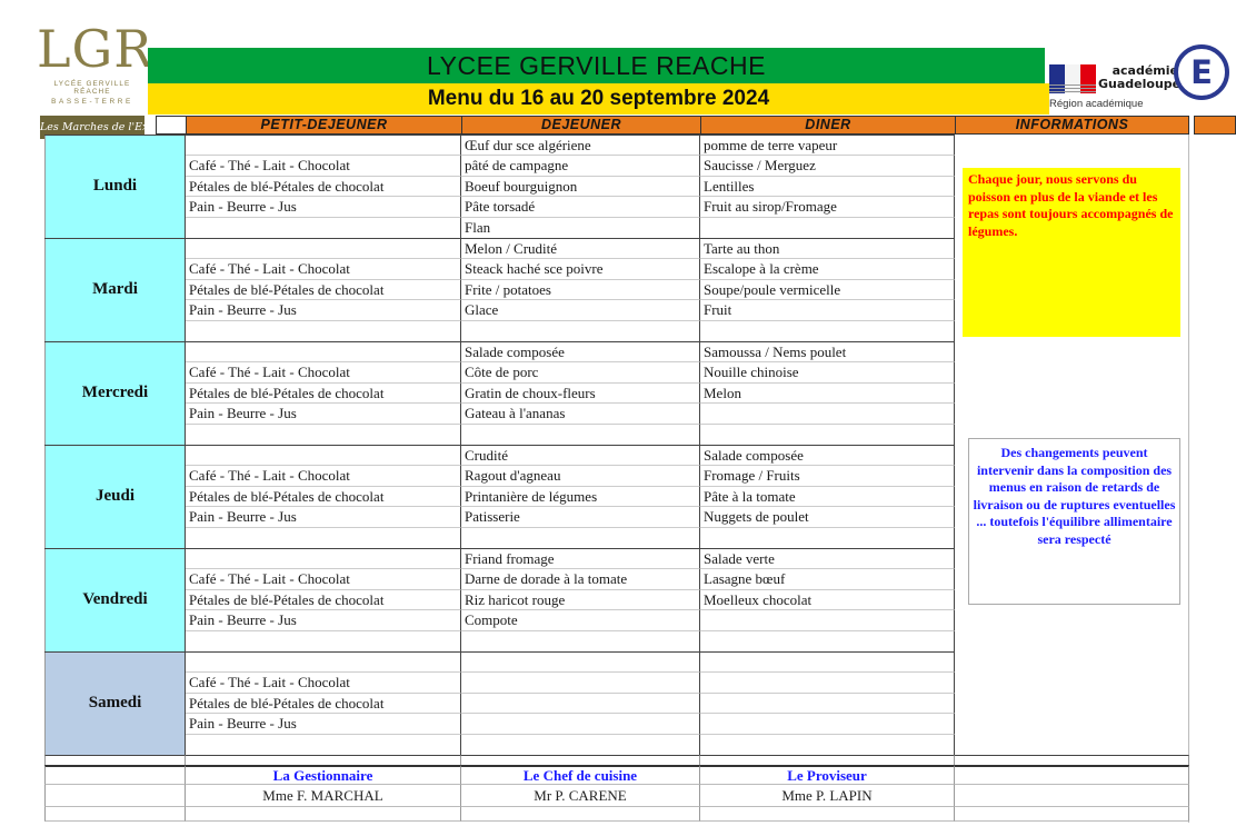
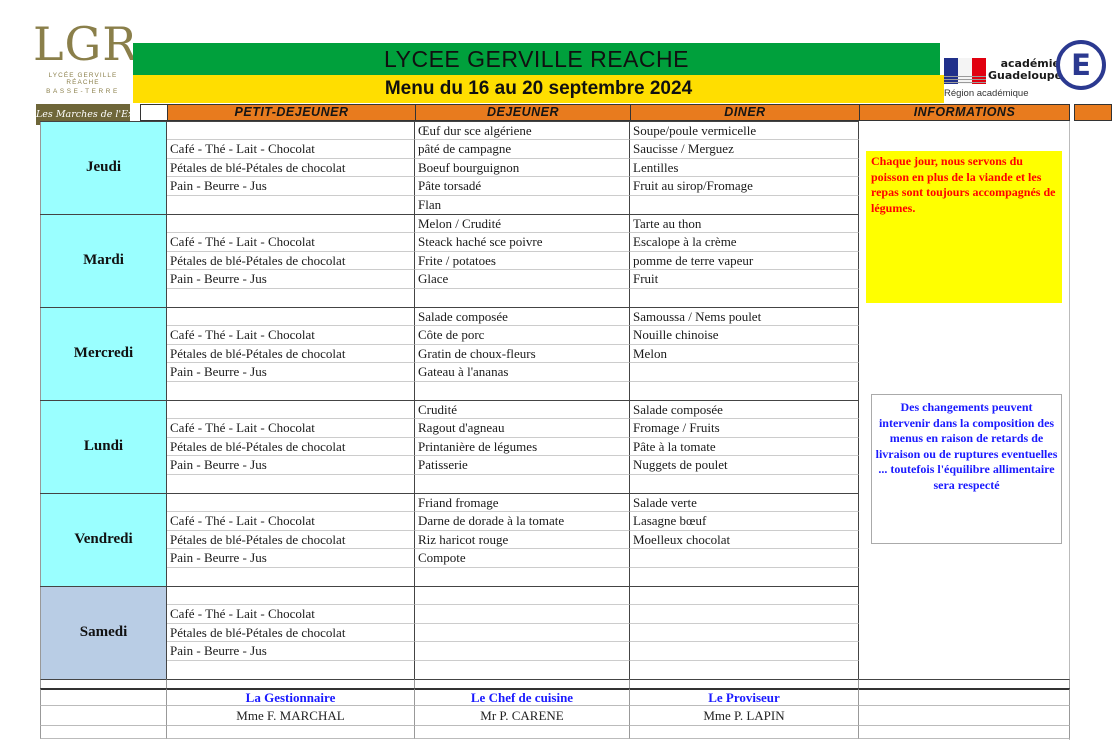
  LGR
  LYCEE GERVILLE REACHE
  Menu du 16 au 20 septembre 2024
  académi
  Guadeloup
  E
  Région académique
  PETIT-DEJEUNER
  DEJEUNER
  DINER
  INFORMATIONS
- Lundi
+ Jeudi
  Œuf dur sce algériene
- pomme de terre vapeur
+ Soupe/poule vermicelle
  Café - Thé - Lait - Chocolat
  pâté de campagne
  Saucisse / Merguez
  Pétales de blé-Pétales de chocolat
  Boeuf bourguignon
  Lentilles
  Pain - Beurre - Jus
  Pâte torsadé
  Fruit au sirop/Fromage
  Flan
  Mardi
  Melon / Crudité
  Tarte au thon
  Café - Thé - Lait - Chocolat
  Steack haché sce poivre
  Escalope à la crème
  Pétales de blé-Pétales de chocolat
  Frite / potatoes
- Soupe/poule vermicelle
+ pomme de terre vapeur
  Pain - Beurre - Jus
  Glace
  Fruit
  Mercredi
  Salade composée
  Samoussa / Nems poulet
  Café - Thé - Lait - Chocolat
  Côte de porc
  Nouille chinoise
  Pétales de blé-Pétales de chocolat
  Gratin de choux-fleurs
  Melon
  Pain - Beurre - Jus
  Gateau à l'ananas
- Jeudi
+ Lundi
  Crudité
  Salade composée
  Café - Thé - Lait - Chocolat
  Ragout d'agneau
  Fromage / Fruits
  Pétales de blé-Pétales de chocolat
  Printanière de légumes
  Pâte à la tomate
  Pain - Beurre - Jus
  Patisserie
  Nuggets de poulet
  Vendredi
  Friand fromage
  Salade verte
  Café - Thé - Lait - Chocolat
  Darne de dorade à la tomate
  Lasagne bœuf
  Pétales de blé-Pétales de chocolat
  Riz haricot rouge
  Moelleux chocolat
  Pain - Beurre - Jus
  Compote
  Samedi
  Café - Thé - Lait - Chocolat
  Pétales de blé-Pétales de chocolat
  Pain - Beurre - Jus
  Chaque jour, nous servons du poisson en plus de la viande et les repas sont toujours accompagnés de légumes.
  Des changements peuvent intervenir dans la composition des menus en raison de retards de livraison ou de ruptures eventuelles ... toutefois l'équilibre allimentaire sera respecté
  La Gestionnaire
  Le Chef de cuisine
  Le Proviseur
  Mme F. MARCHAL
  Mr P. CARENE
  Mme P. LAPIN
